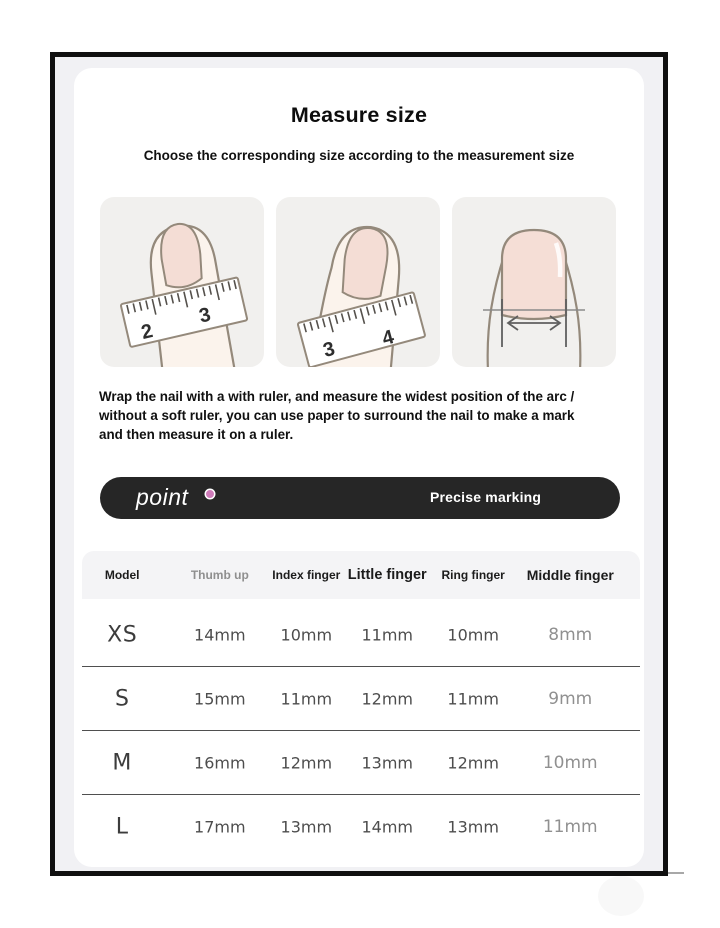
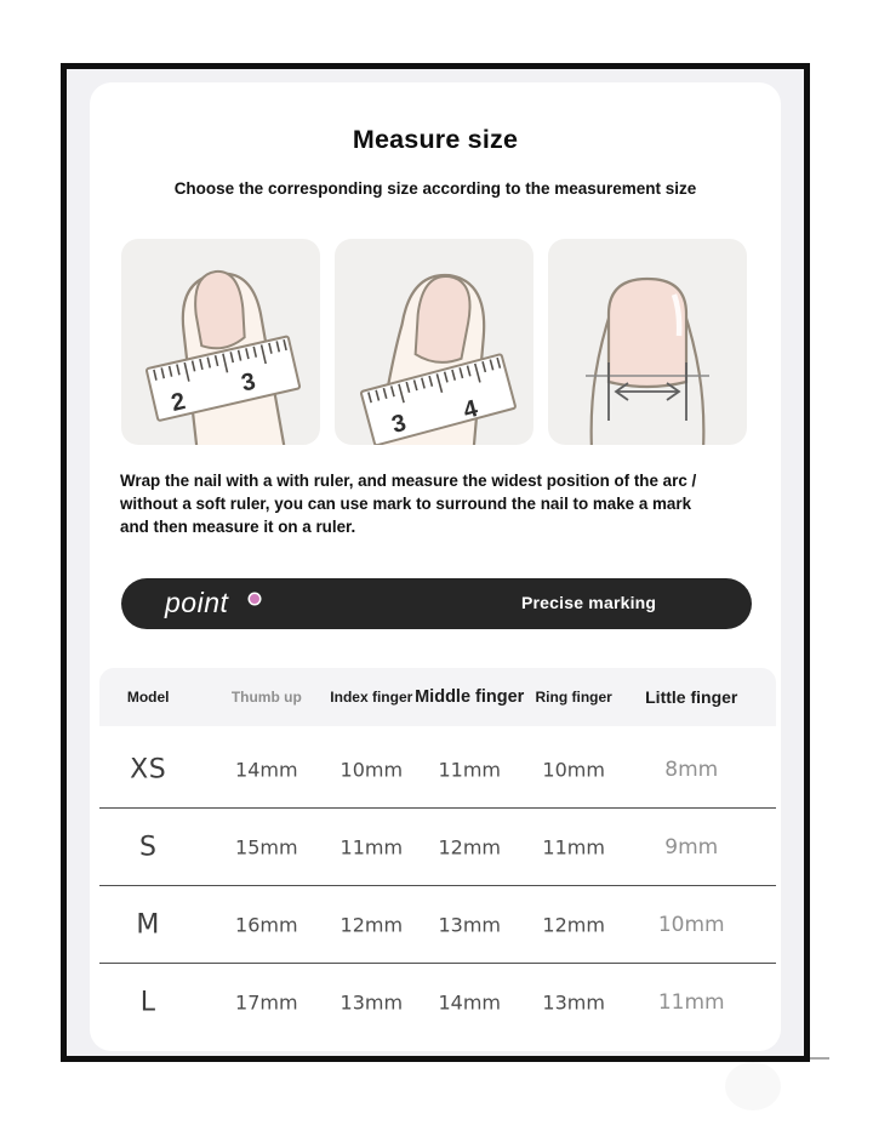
  Measure size
  Choose the corresponding size according to the measurement size
  Wrap the nail with a with ruler, and measure the widest position of the arc /
- without a soft ruler, you can use paper to surround the nail to make a mark
+ without a soft ruler, you can use mark to surround the nail to make a mark
  and then measure it on a ruler.
  point
  Precise marking
  Model
  Thumb up
  Index finger
- Little finger
+ Middle finger
  Ring finger
- Middle finger
+ Little finger
  XS
  14mm
  10mm
  11mm
  10mm
  8mm
  S
  15mm
  11mm
  12mm
  11mm
  9mm
  M
  16mm
  12mm
  13mm
  12mm
  10mm
  L
  17mm
  13mm
  14mm
  13mm
  11mm
